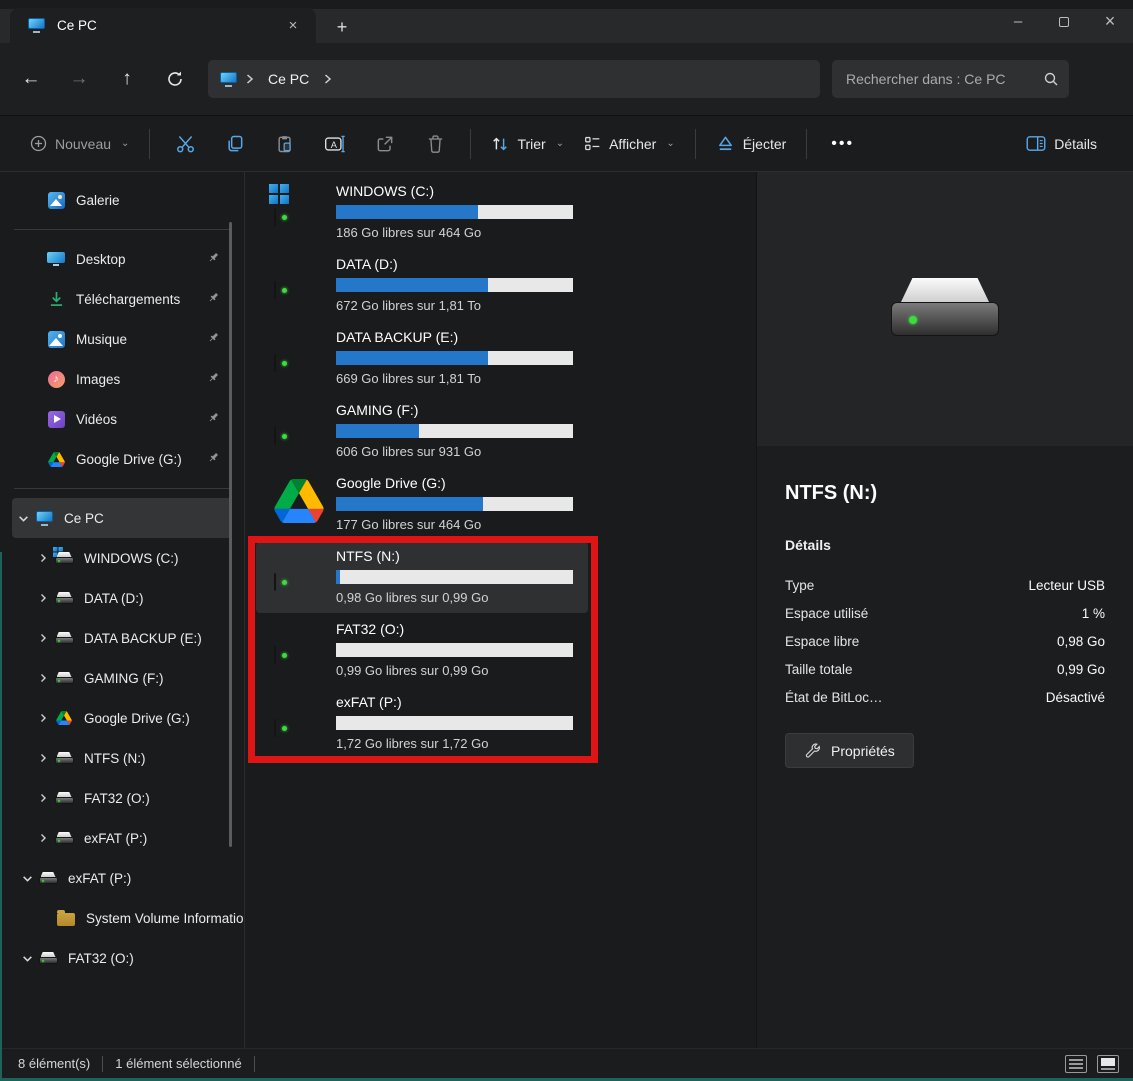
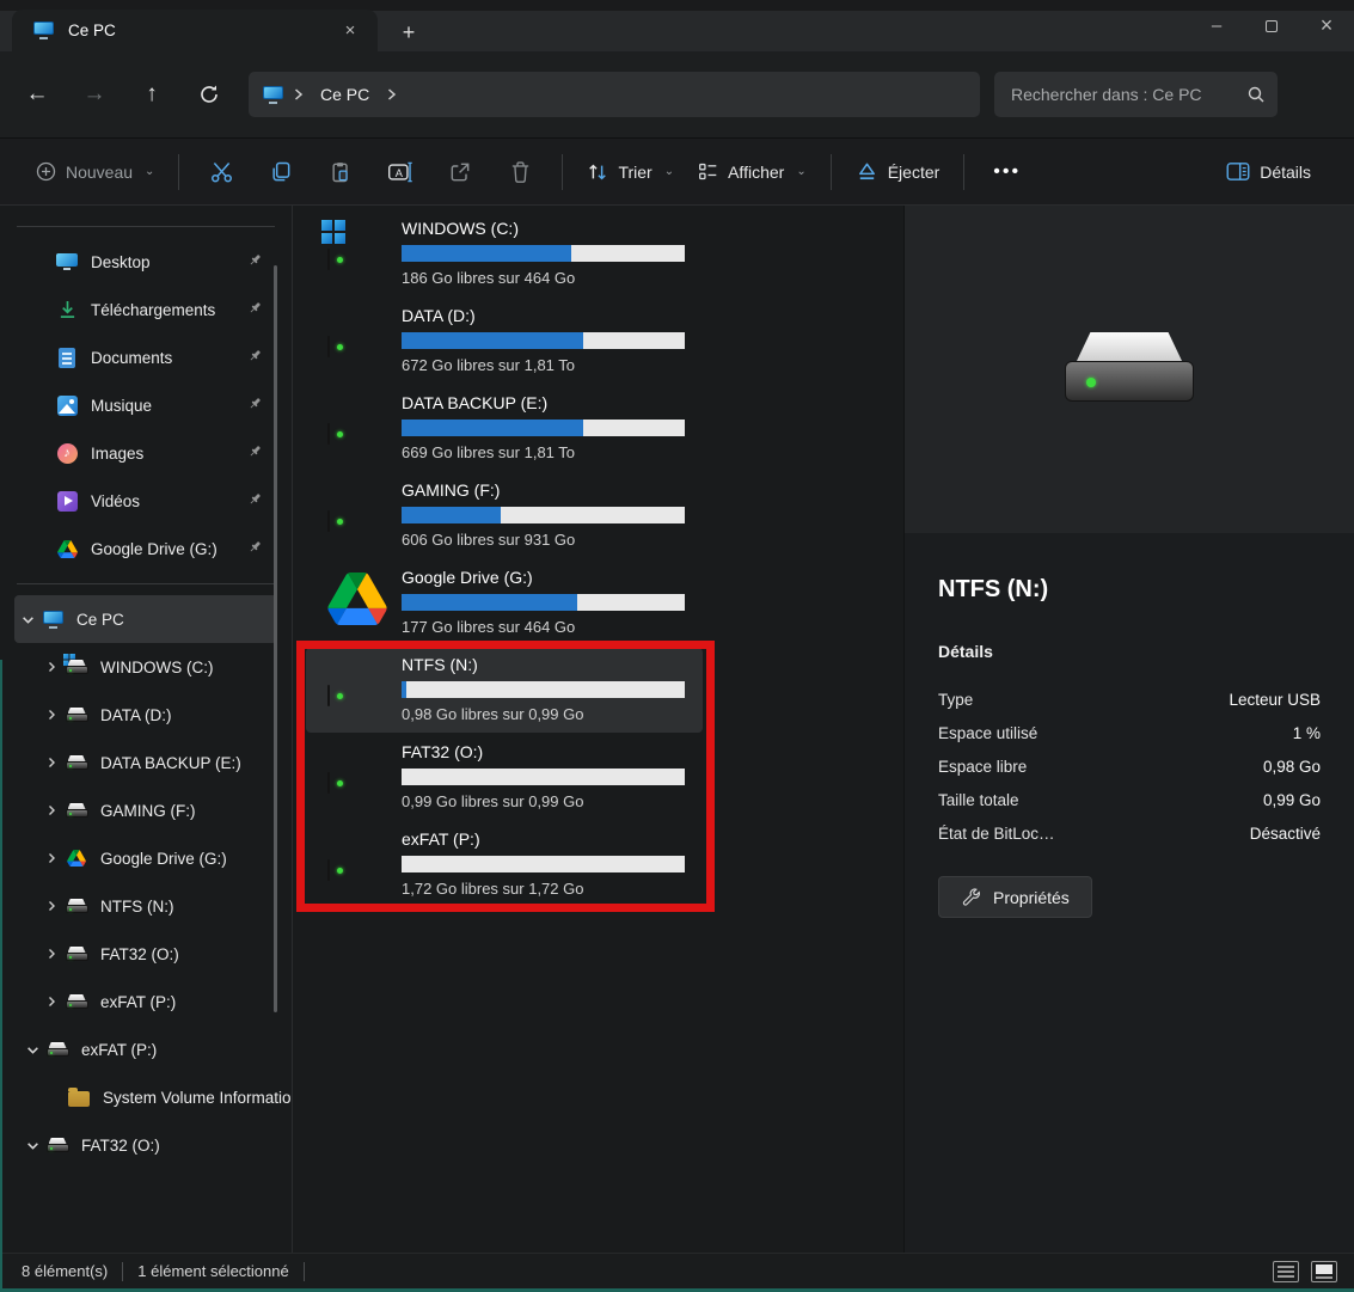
  Ce PC
  ×
  +
  –
  ×
  ←
  →
  ↑
  Ce PC
  Rechercher dans : Ce PC
  Nouveau
  ⌄
  A
  Trier
  ⌄
  Afficher
  ⌄
  Éjecter
  •••
  Détails
- Galerie
  Desktop
  Téléchargements
+ Documents
  Musique
  ♪
  Images
  Vidéos
  Google Drive (G:)
  Ce PC
  WINDOWS (C:)
  DATA (D:)
  DATA BACKUP (E:)
  GAMING (F:)
  Google Drive (G:)
  NTFS (N:)
  FAT32 (O:)
  exFAT (P:)
  exFAT (P:)
  System Volume Informatio
  FAT32 (O:)
  WINDOWS (C:)
  186 Go libres sur 464 Go
  DATA (D:)
  672 Go libres sur 1,81 To
  DATA BACKUP (E:)
  669 Go libres sur 1,81 To
  GAMING (F:)
  606 Go libres sur 931 Go
  Google Drive (G:)
  177 Go libres sur 464 Go
  NTFS (N:)
  0,98 Go libres sur 0,99 Go
  FAT32 (O:)
  0,99 Go libres sur 0,99 Go
  exFAT (P:)
  1,72 Go libres sur 1,72 Go
  NTFS (N:)
  Détails
  Type
  Lecteur USB
  Espace utilisé
  1 %
  Espace libre
  0,98 Go
  Taille totale
  0,99 Go
  État de BitLoc…
  Désactivé
  Propriétés
  8 élément(s)
  1 élément sélectionné
